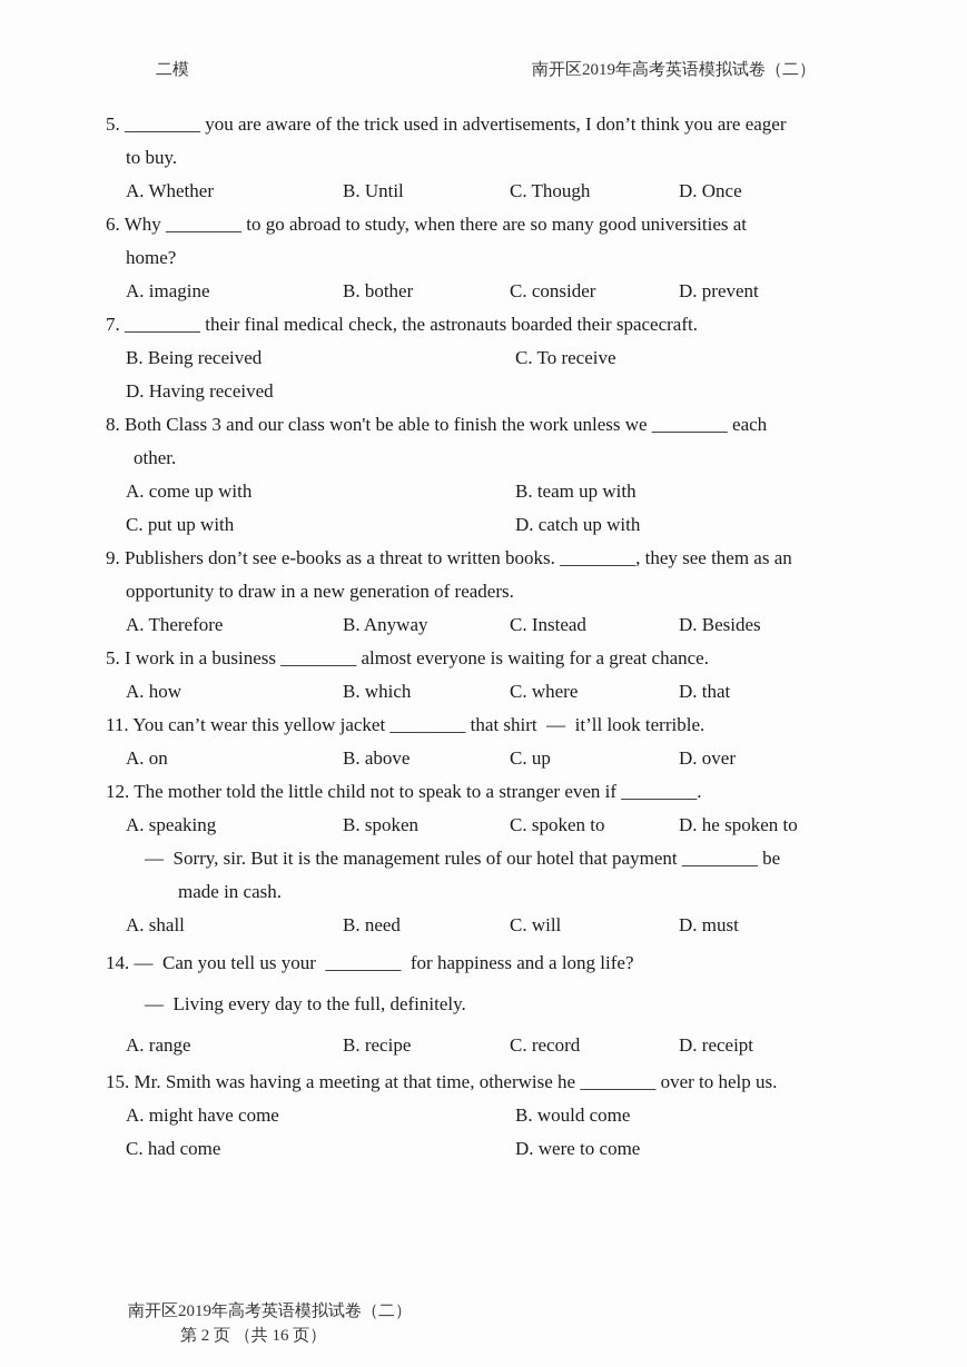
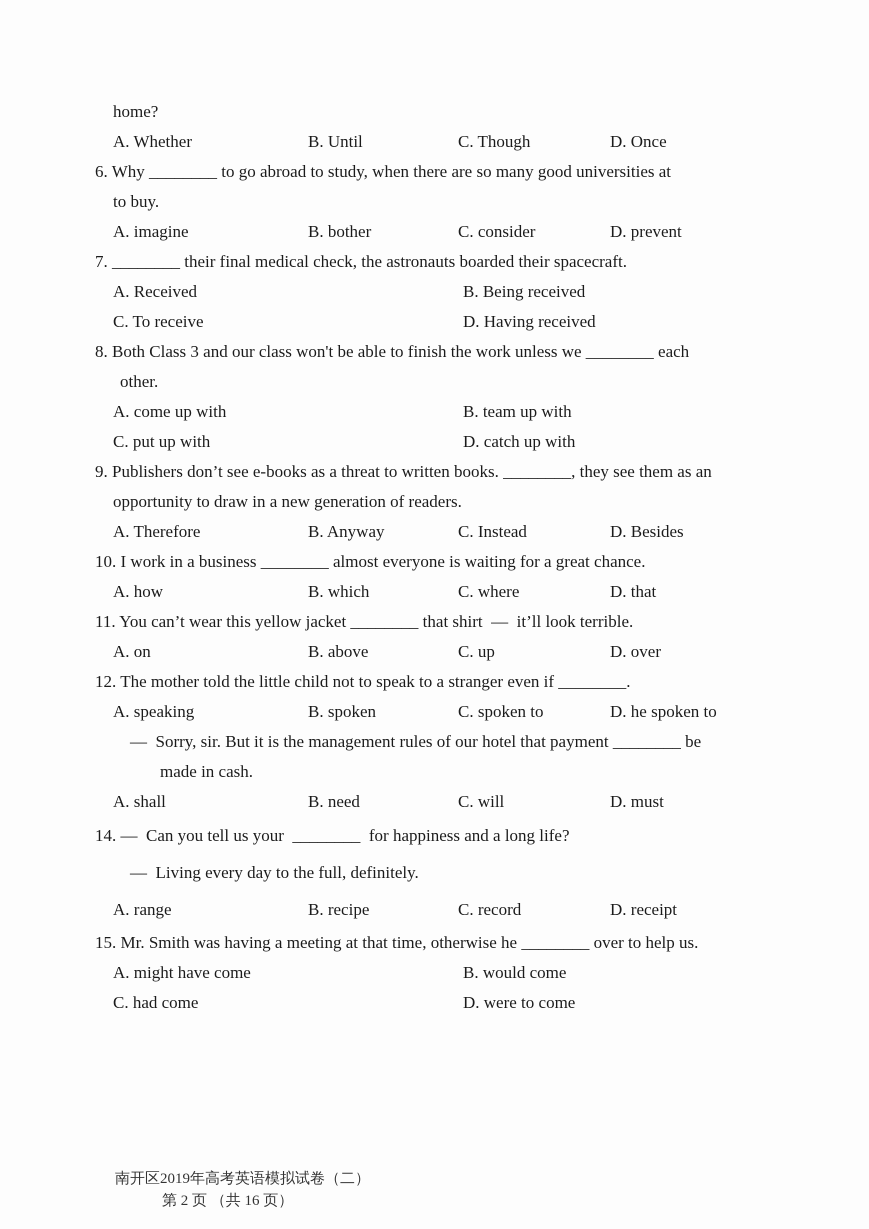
- 二模
- 南开区2019年高考英语模拟试卷（二）
- 5. ________ you are aware of the trick used in advertisements, I don’t think you are eager
- to buy.
+ home?
  A. Whether
  B. Until
  C. Though
  D. Once
  6. Why ________ to go abroad to study, when there are so many good universities at
- home?
+ to buy.
  A. imagine
  B. bother
  C. consider
  D. prevent
  7. ________ their final medical check, the astronauts boarded their spacecraft.
+ A. Received
  B. Being received
  C. To receive
  D. Having received
  8. Both Class 3 and our class won't be able to finish the work unless we ________ each
  other.
  A. come up with
  B. team up with
  C. put up with
  D. catch up with
  9. Publishers don’t see e-books as a threat to written books. ________, they see them as an
  opportunity to draw in a new generation of readers.
  A. Therefore
  B. Anyway
  C. Instead
  D. Besides
- 5. I work in a business ________ almost everyone is waiting for a great chance.
+ 10. I work in a business ________ almost everyone is waiting for a great chance.
  A. how
  B. which
  C. where
  D. that
  11. You can’t wear this yellow jacket ________ that shirt — it’ll look terrible.
  A. on
  B. above
  C. up
  D. over
  12. The mother told the little child not to speak to a stranger even if ________.
  A. speaking
  B. spoken
  C. spoken to
  D. he spoken to
  — Sorry, sir. But it is the management rules of our hotel that payment ________ be
  made in cash.
  A. shall
  B. need
  C. will
  D. must
  14. — Can you tell us your ________ for happiness and a long life?
  — Living every day to the full, definitely.
  A. range
  B. recipe
  C. record
  D. receipt
  15. Mr. Smith was having a meeting at that time, otherwise he ________ over to help us.
  A. might have come
  B. would come
  C. had come
  D. were to come
  南开区2019年高考英语模拟试卷（二） 第 2 页 （共 16 页）
